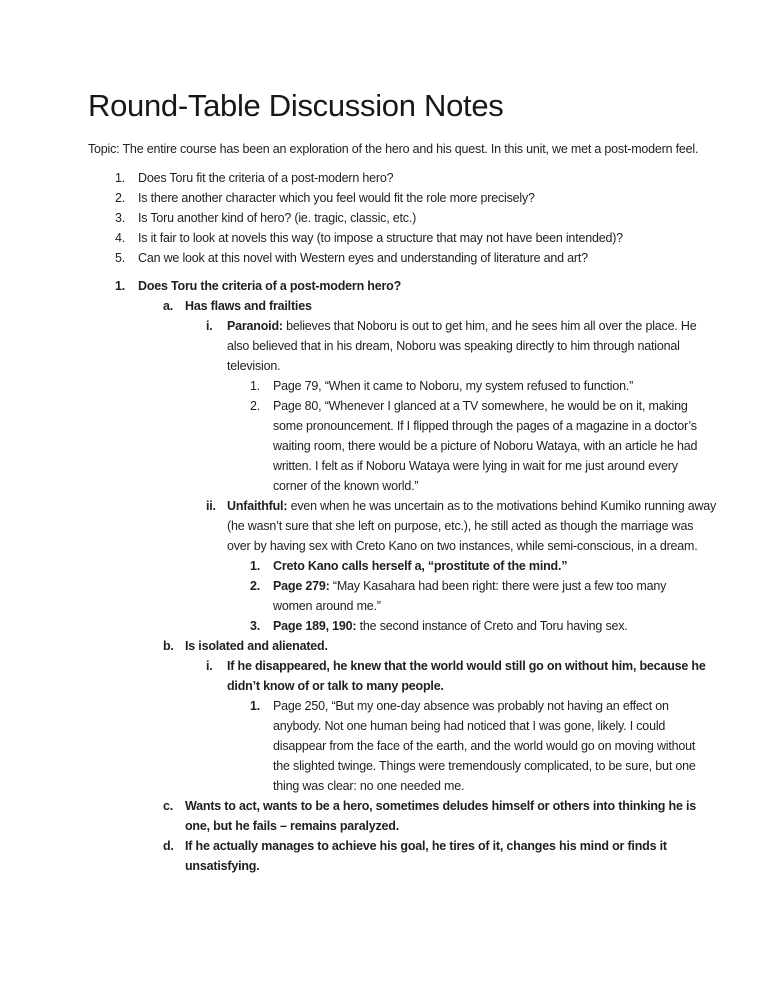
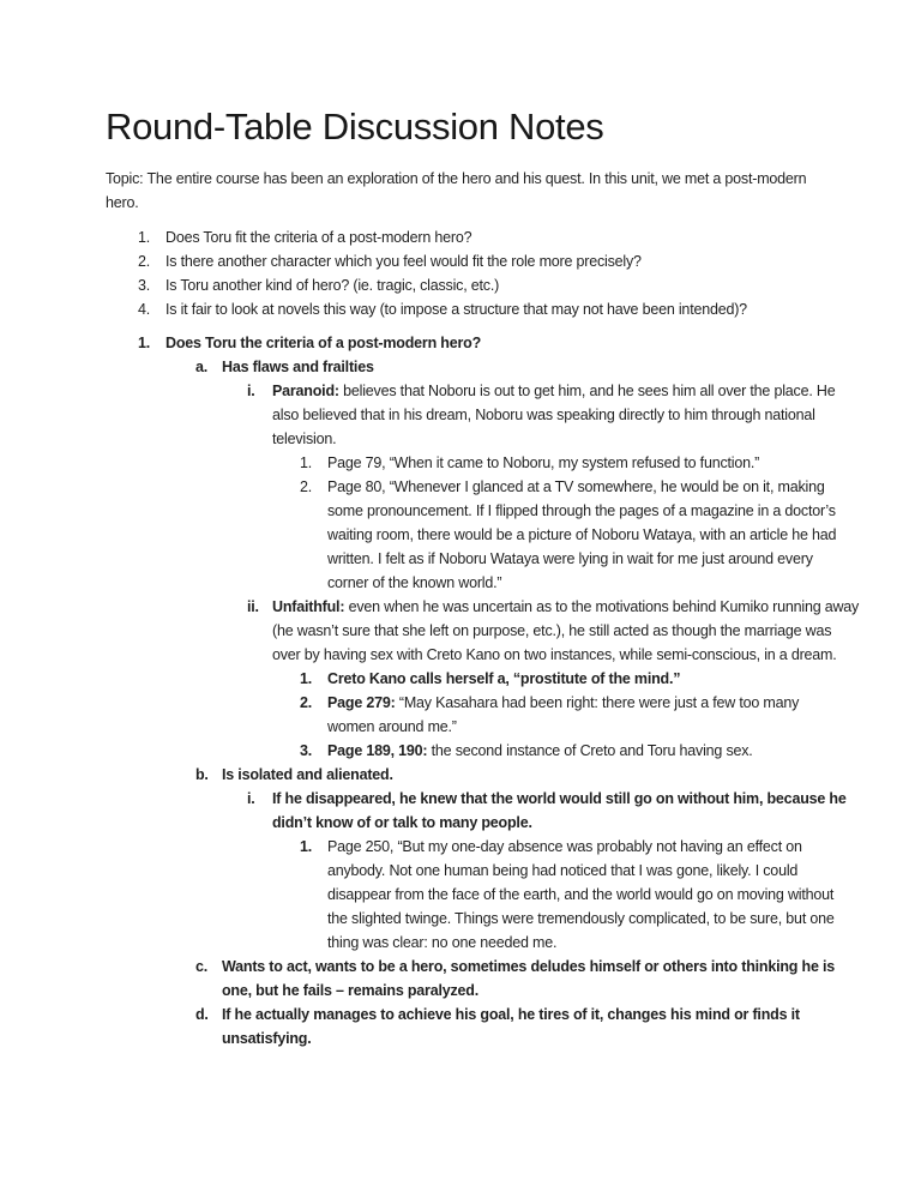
  Round-Table Discussion Notes
- Topic: The entire course has been an exploration of the hero and his quest. In this unit, we met a post-modern feel.
+ Topic: The entire course has been an exploration of the hero and his quest. In this unit, we met a post-modern hero.
  1.
  Does Toru fit the criteria of a post-modern hero?
  2.
  Is there another character which you feel would fit the role more precisely?
  3.
  Is Toru another kind of hero? (ie. tragic, classic, etc.)
  4.
  Is it fair to look at novels this way (to impose a structure that may not have been intended)?
- 5.
- Can we look at this novel with Western eyes and understanding of literature and art?
  1.
  Does Toru the criteria of a post-modern hero?
  a.
  Has flaws and frailties
  i.
  Paranoid: believes that Noboru is out to get him, and he sees him all over the place. He also believed that in his dream, Noboru was speaking directly to him through national television.
  1.
  Page 79, “When it came to Noboru, my system refused to function.”
  2.
  Page 80, “Whenever I glanced at a TV somewhere, he would be on it, making some pronouncement. If I flipped through the pages of a magazine in a doctor’s waiting room, there would be a picture of Noboru Wataya, with an article he had written. I felt as if Noboru Wataya were lying in wait for me just around every corner of the known world.”
  ii.
  Unfaithful: even when he was uncertain as to the motivations behind Kumiko running away (he wasn’t sure that she left on purpose, etc.), he still acted as though the marriage was over by having sex with Creto Kano on two instances, while semi-conscious, in a dream.
  1.
  Creto Kano calls herself a, “prostitute of the mind.”
  2.
  Page 279: “May Kasahara had been right: there were just a few too many women around me.”
  3.
  Page 189, 190: the second instance of Creto and Toru having sex.
  b.
  Is isolated and alienated.
  i.
  If he disappeared, he knew that the world would still go on without him, because he didn’t know of or talk to many people.
  1.
  Page 250, “But my one-day absence was probably not having an effect on anybody. Not one human being had noticed that I was gone, likely. I could disappear from the face of the earth, and the world would go on moving without the slighted twinge. Things were tremendously complicated, to be sure, but one thing was clear: no one needed me.
  c.
  Wants to act, wants to be a hero, sometimes deludes himself or others into thinking he is one, but he fails – remains paralyzed.
  d.
  If he actually manages to achieve his goal, he tires of it, changes his mind or finds it unsatisfying.
